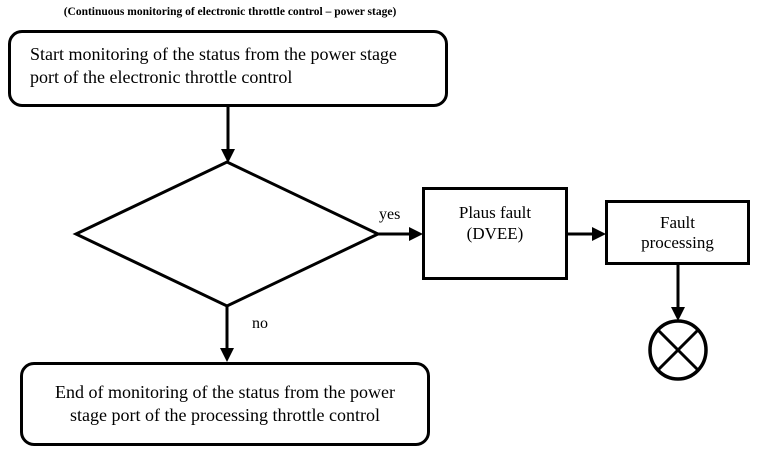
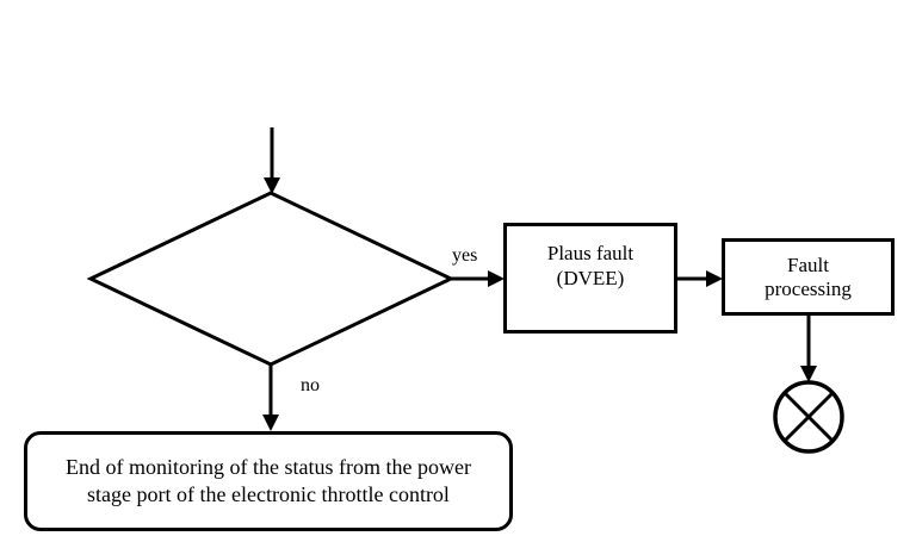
- (Continuous monitoring of electronic throttle control – power stage)
- Start monitoring of the status from the power stage port of the electronic throttle control
  yes
  Plaus fault (DVEE)
  Fault processing
  no
- End of monitoring of the status from the power stage port of the processing throttle control
+ End of monitoring of the status from the power stage port of the electronic throttle control
